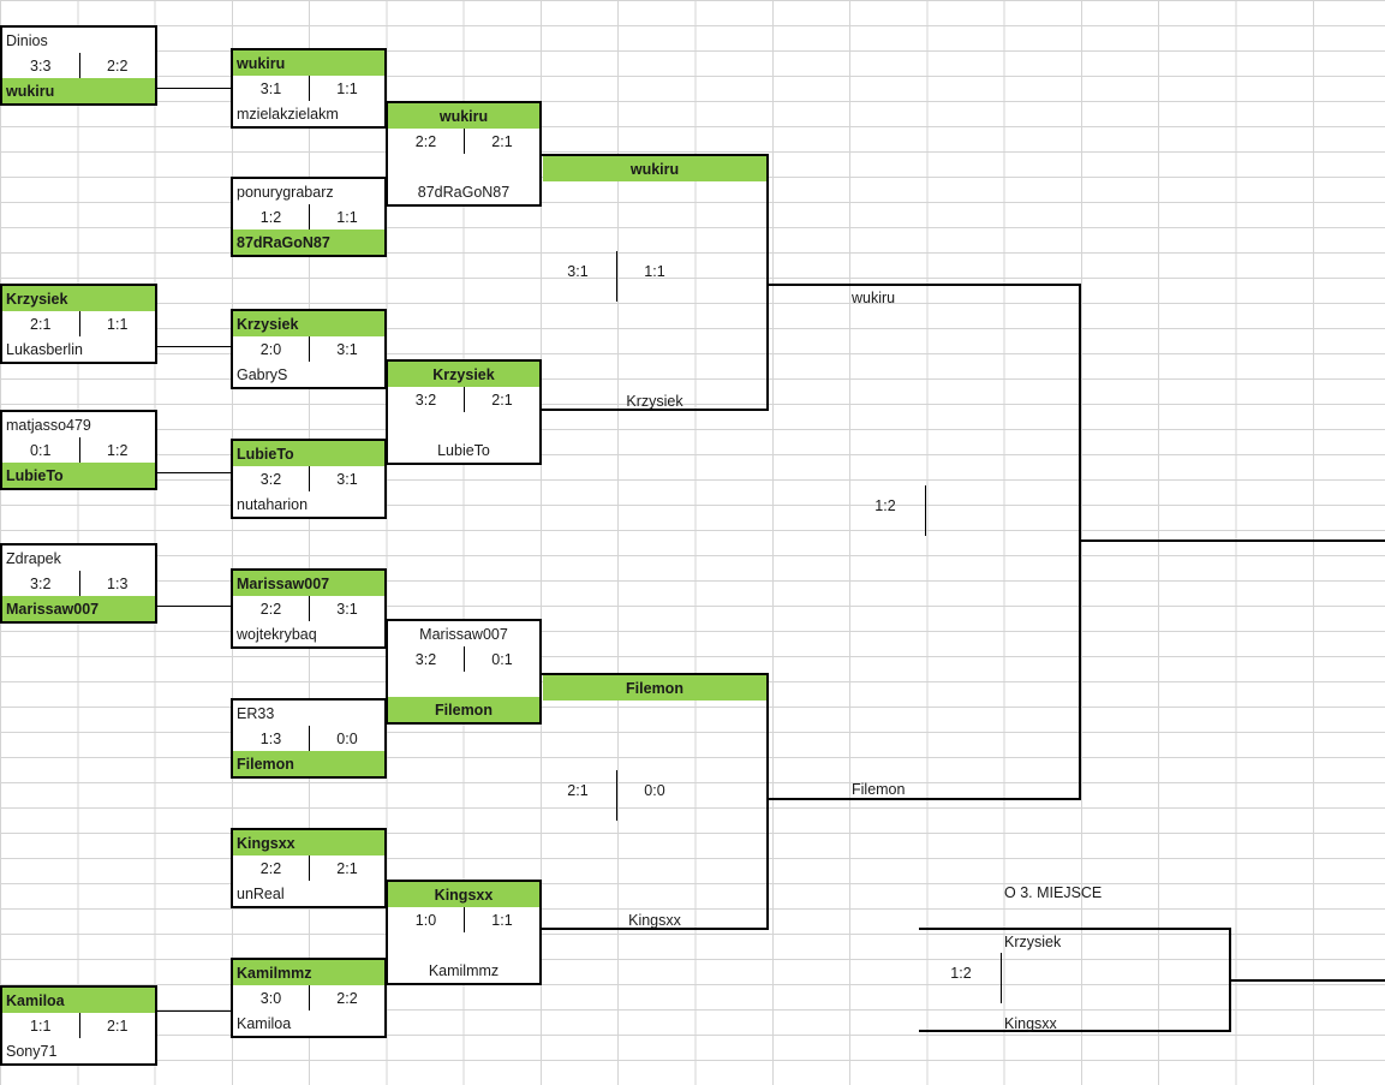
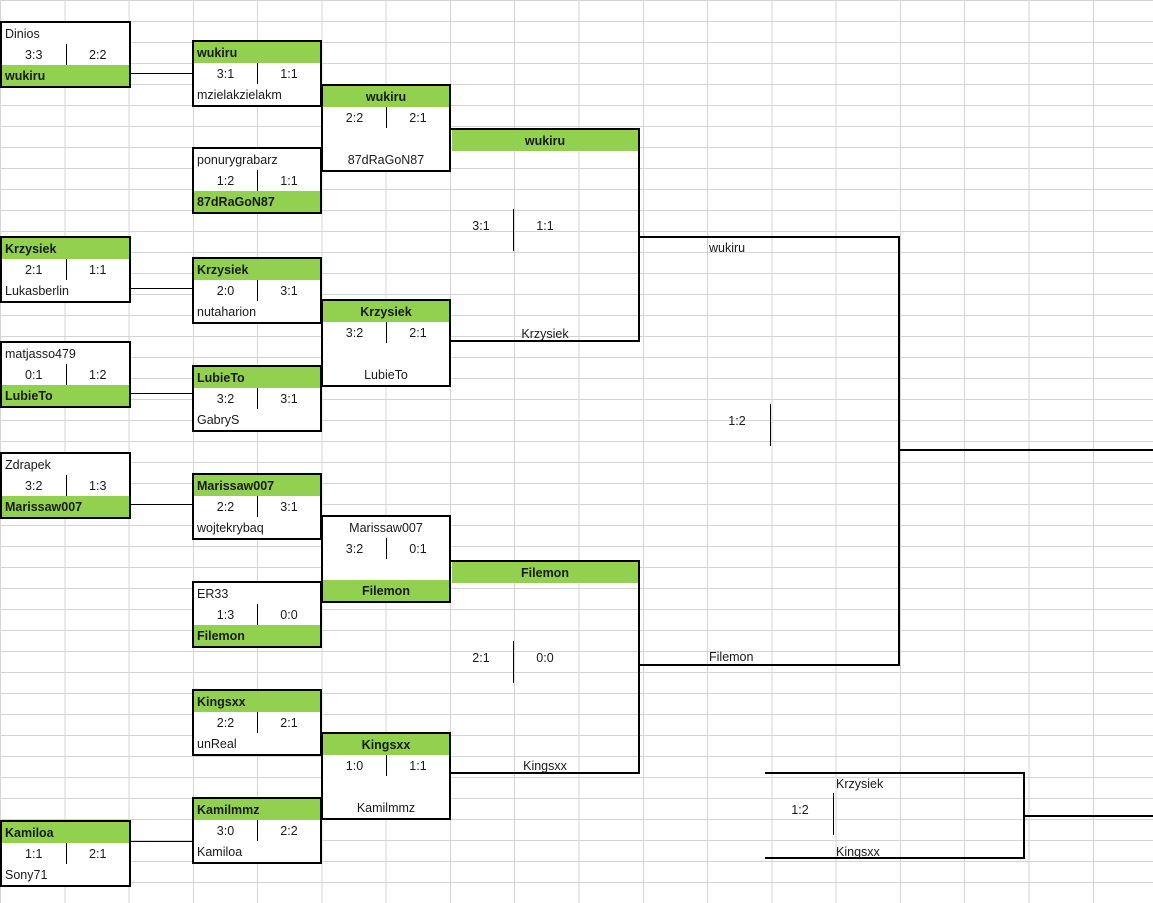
  Dinios
  3:3
  2:2
  wukiru
  Krzysiek
  2:1
  1:1
  Lukasberlin
  matjasso479
  0:1
  1:2
  LubieTo
  Zdrapek
  3:2
  1:3
  Marissaw007
  Kamiloa
  1:1
  2:1
  Sony71
  wukiru
  3:1
  1:1
  mzielakzielakm
  ponurygrabarz
  1:2
  1:1
  87dRaGoN87
  Krzysiek
  2:0
  3:1
- GabryS
+ nutaharion
  LubieTo
  3:2
  3:1
- nutaharion
+ GabryS
  Marissaw007
  2:2
  3:1
  wojtekrybaq
  ER33
  1:3
  0:0
  Filemon
  Kingsxx
  2:2
  2:1
  unReal
  Kamilmmz
  3:0
  2:2
  Kamiloa
  wukiru
  2:2
  2:1
  87dRaGoN87
  Krzysiek
  3:2
  2:1
  LubieTo
  Marissaw007
  3:2
  0:1
  Filemon
  Kingsxx
  1:0
  1:1
  Kamilmmz
  wukiru
  Krzysiek
  3:1
  1:1
  Filemon
  Kingsxx
  2:1
  0:0
  wukiru
  Filemon
  1:2
- O 3. MIEJSCE
  Krzysiek
  Kingsxx
  1:2
